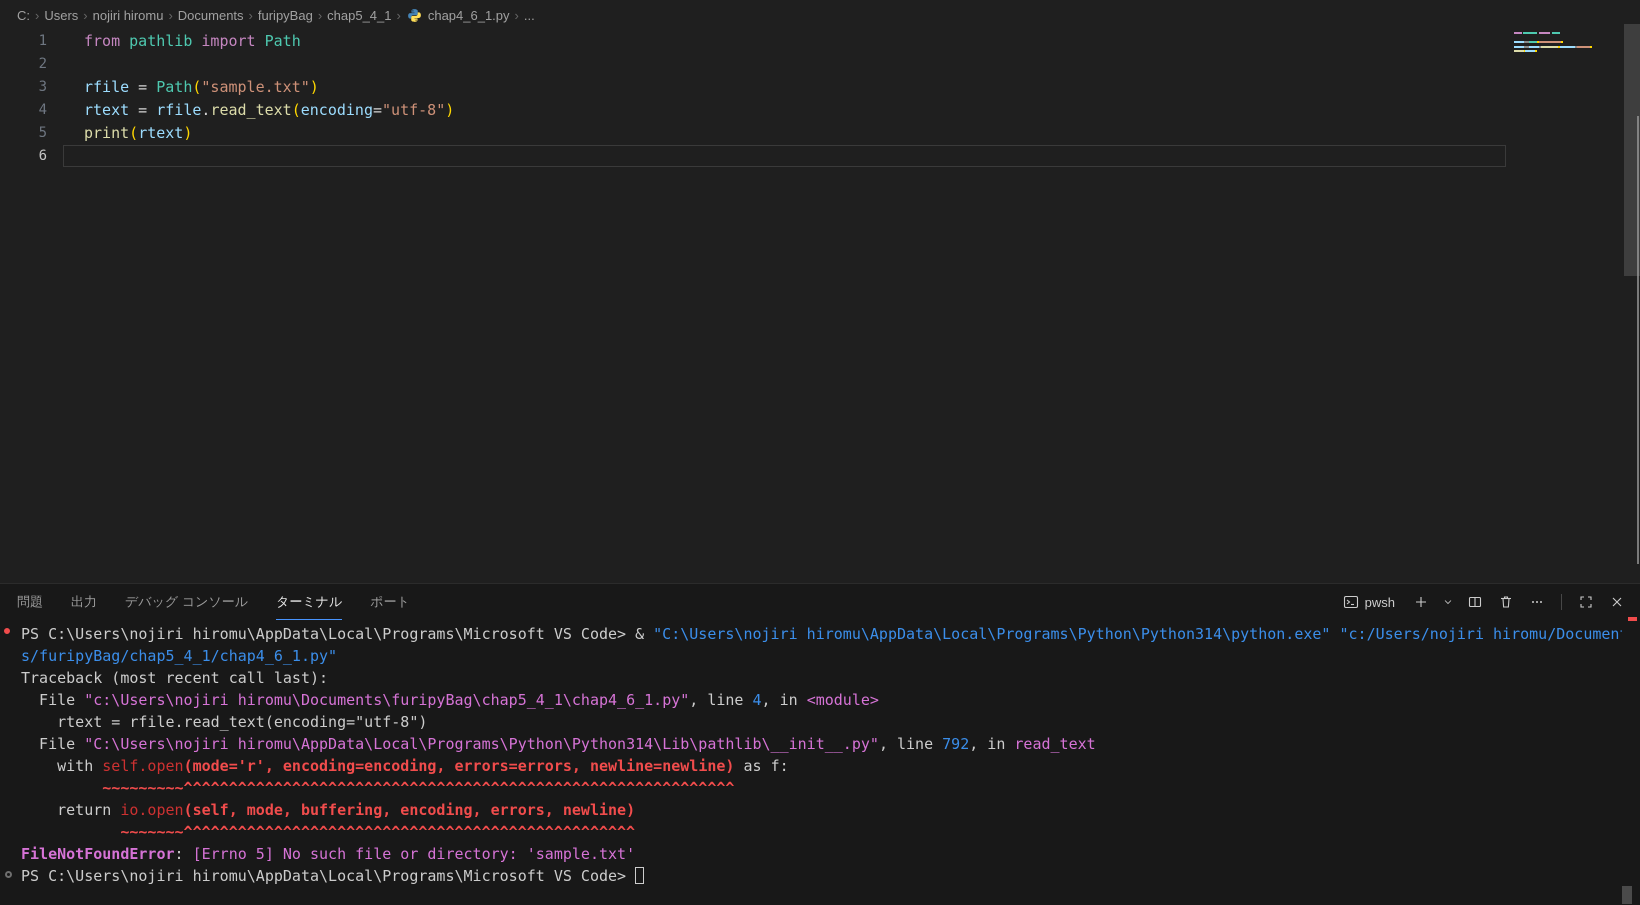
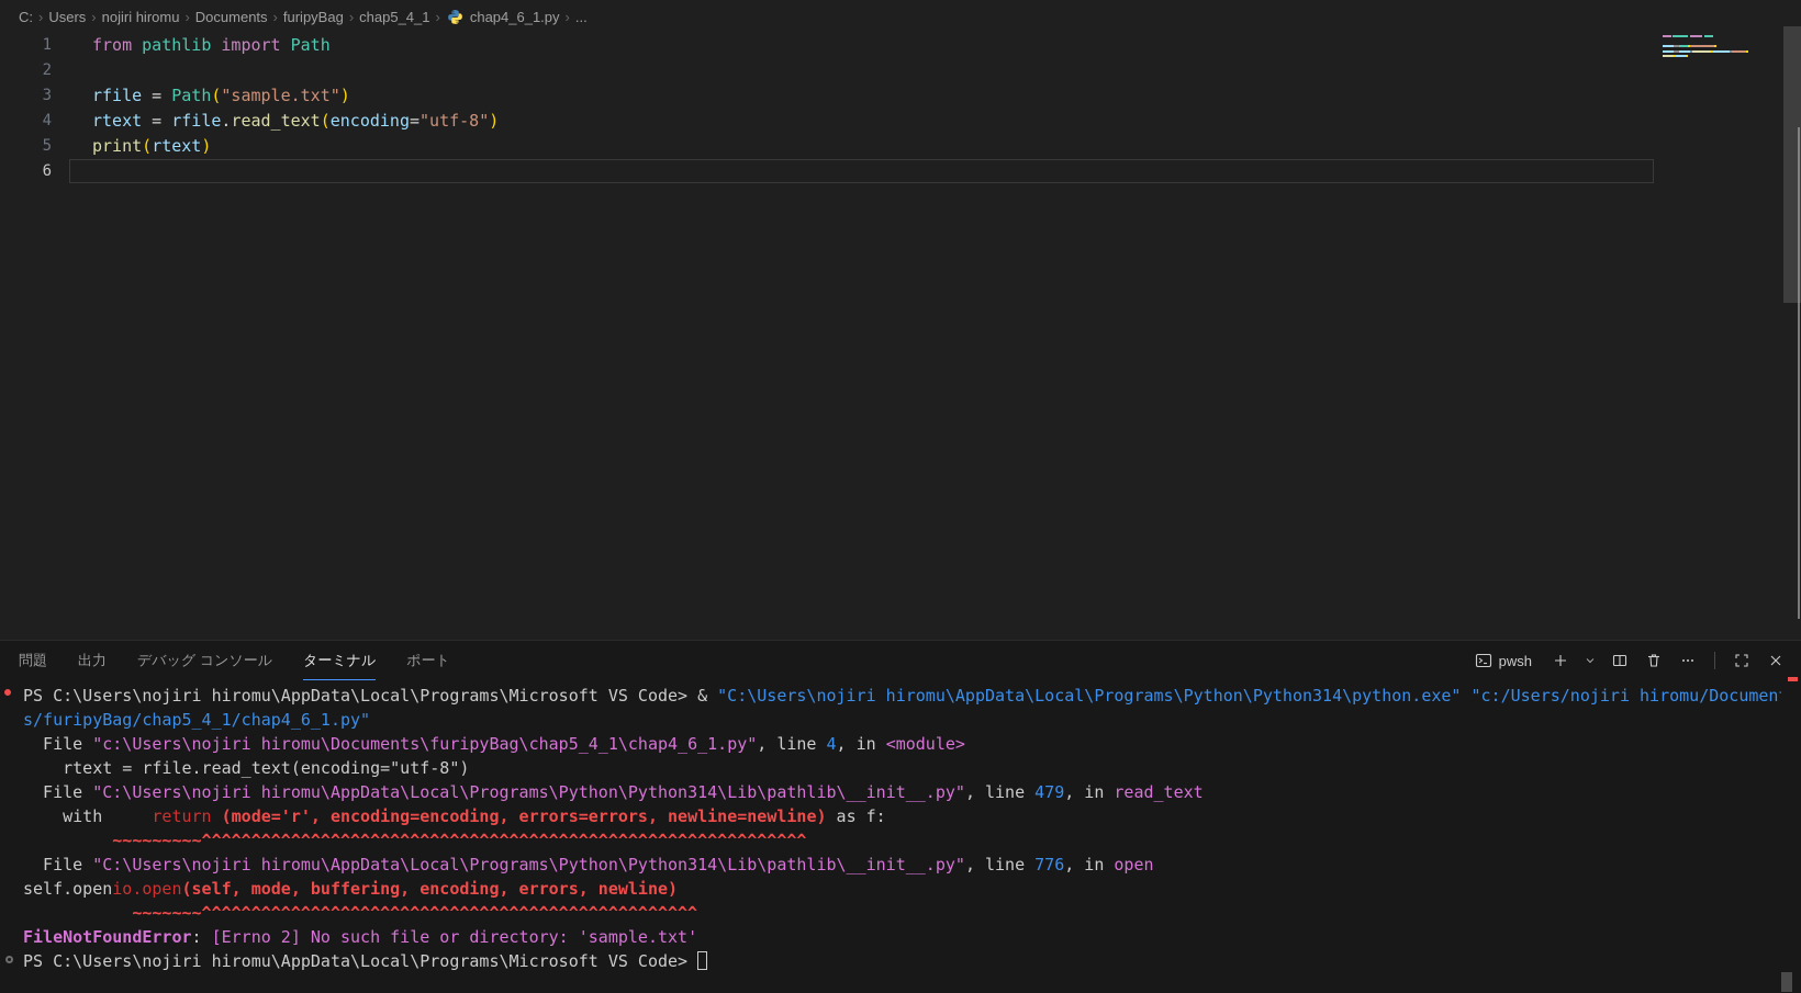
  C:
  ›
  Users
  ›
  nojiri hiromu
  ›
  Documents
  ›
  furipyBag
  ›
  chap5_4_1
  ›
  chap4_6_1.py
  ›
  ...
  1
  from pathlib import Path
  2
  3
  rfile = Path("sample.txt")
  4
  rtext = rfile.read_text(encoding="utf-8")
  5
  print(rtext)
  6
  問題
  出力
  デバッグ コンソール
  ターミナル
  ポート
  pwsh
  PS C:\Users\nojiri hiromu\AppData\Local\Programs\Microsoft VS Code> & "C:\Users\nojiri hiromu\AppData\Local\Programs\Python\Python314\python.exe" "c:/Users/nojiri hiromu/Documen
  s/furipyBag/chap5_4_1/chap4_6_1.py"
- Traceback (most recent call last):
  File "c:\Users\nojiri hiromu\Documents\furipyBag\chap5_4_1\chap4_6_1.py", line 4, in <module>
  rtext = rfile.read_text(encoding="utf-8")
- File "C:\Users\nojiri hiromu\AppData\Local\Programs\Python\Python314\Lib\pathlib\__init__.py", line 792, in read_text
+ File "C:\Users\nojiri hiromu\AppData\Local\Programs\Python\Python314\Lib\pathlib\__init__.py", line 479, in read_text
- with self.open(mode='r', encoding=encoding, errors=errors, newline=newline) as f:
+ with return (mode='r', encoding=encoding, errors=errors, newline=newline) as f:
  ~~~~~~~~~^^^^^^^^^^^^^^^^^^^^^^^^^^^^^^^^^^^^^^^^^^^^^^^^^^^^^^^^^^^^^
+ File "C:\Users\nojiri hiromu\AppData\Local\Programs\Python\Python314\Lib\pathlib\__init__.py", line 776, in open
- return io.open(self, mode, buffering, encoding, errors, newline)
+ self.openio.open(self, mode, buffering, encoding, errors, newline)
  ~~~~~~~^^^^^^^^^^^^^^^^^^^^^^^^^^^^^^^^^^^^^^^^^^^^^^^^^^
- FileNotFoundError: [Errno 5] No such file or directory: 'sample.txt'
+ FileNotFoundError: [Errno 2] No such file or directory: 'sample.txt'
  PS C:\Users\nojiri hiromu\AppData\Local\Programs\Microsoft VS Code>
